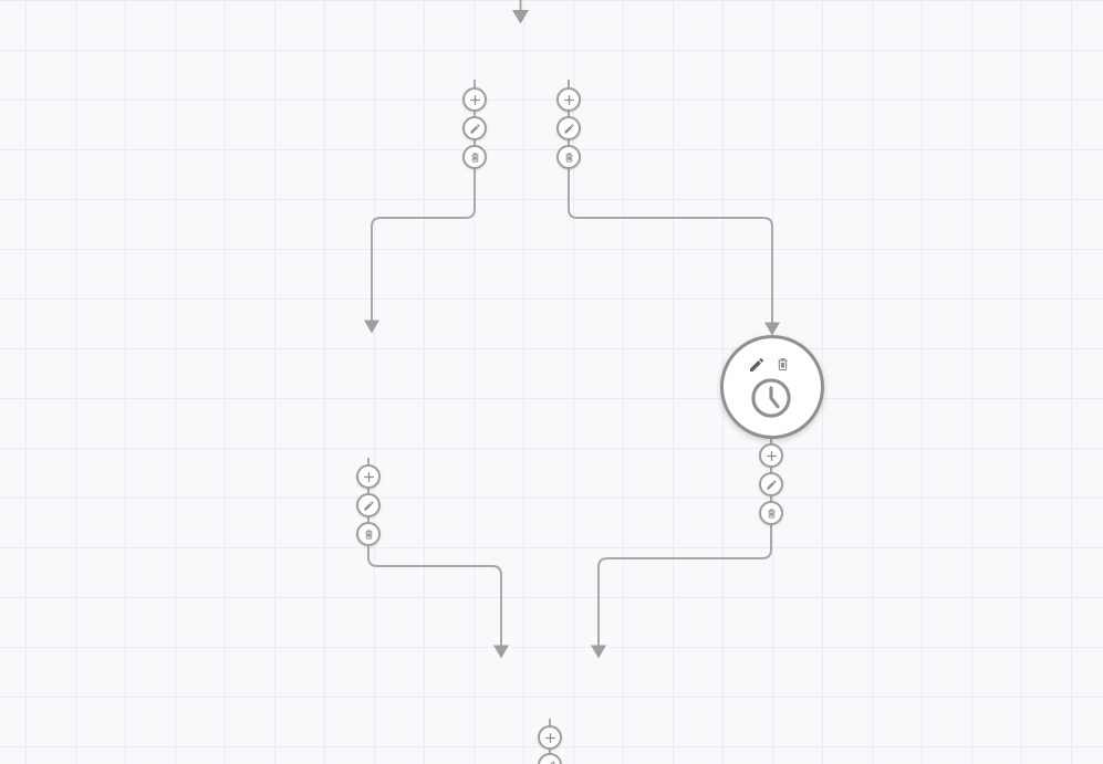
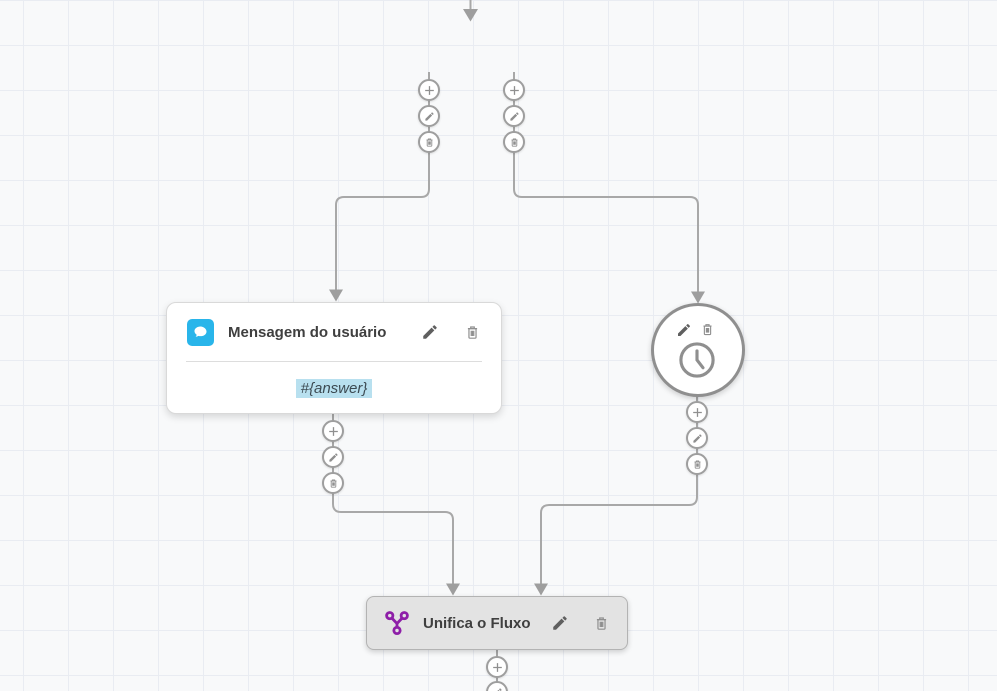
+ Mensagem do usuário
+ #{answer}
+ Unifica o Fluxo
